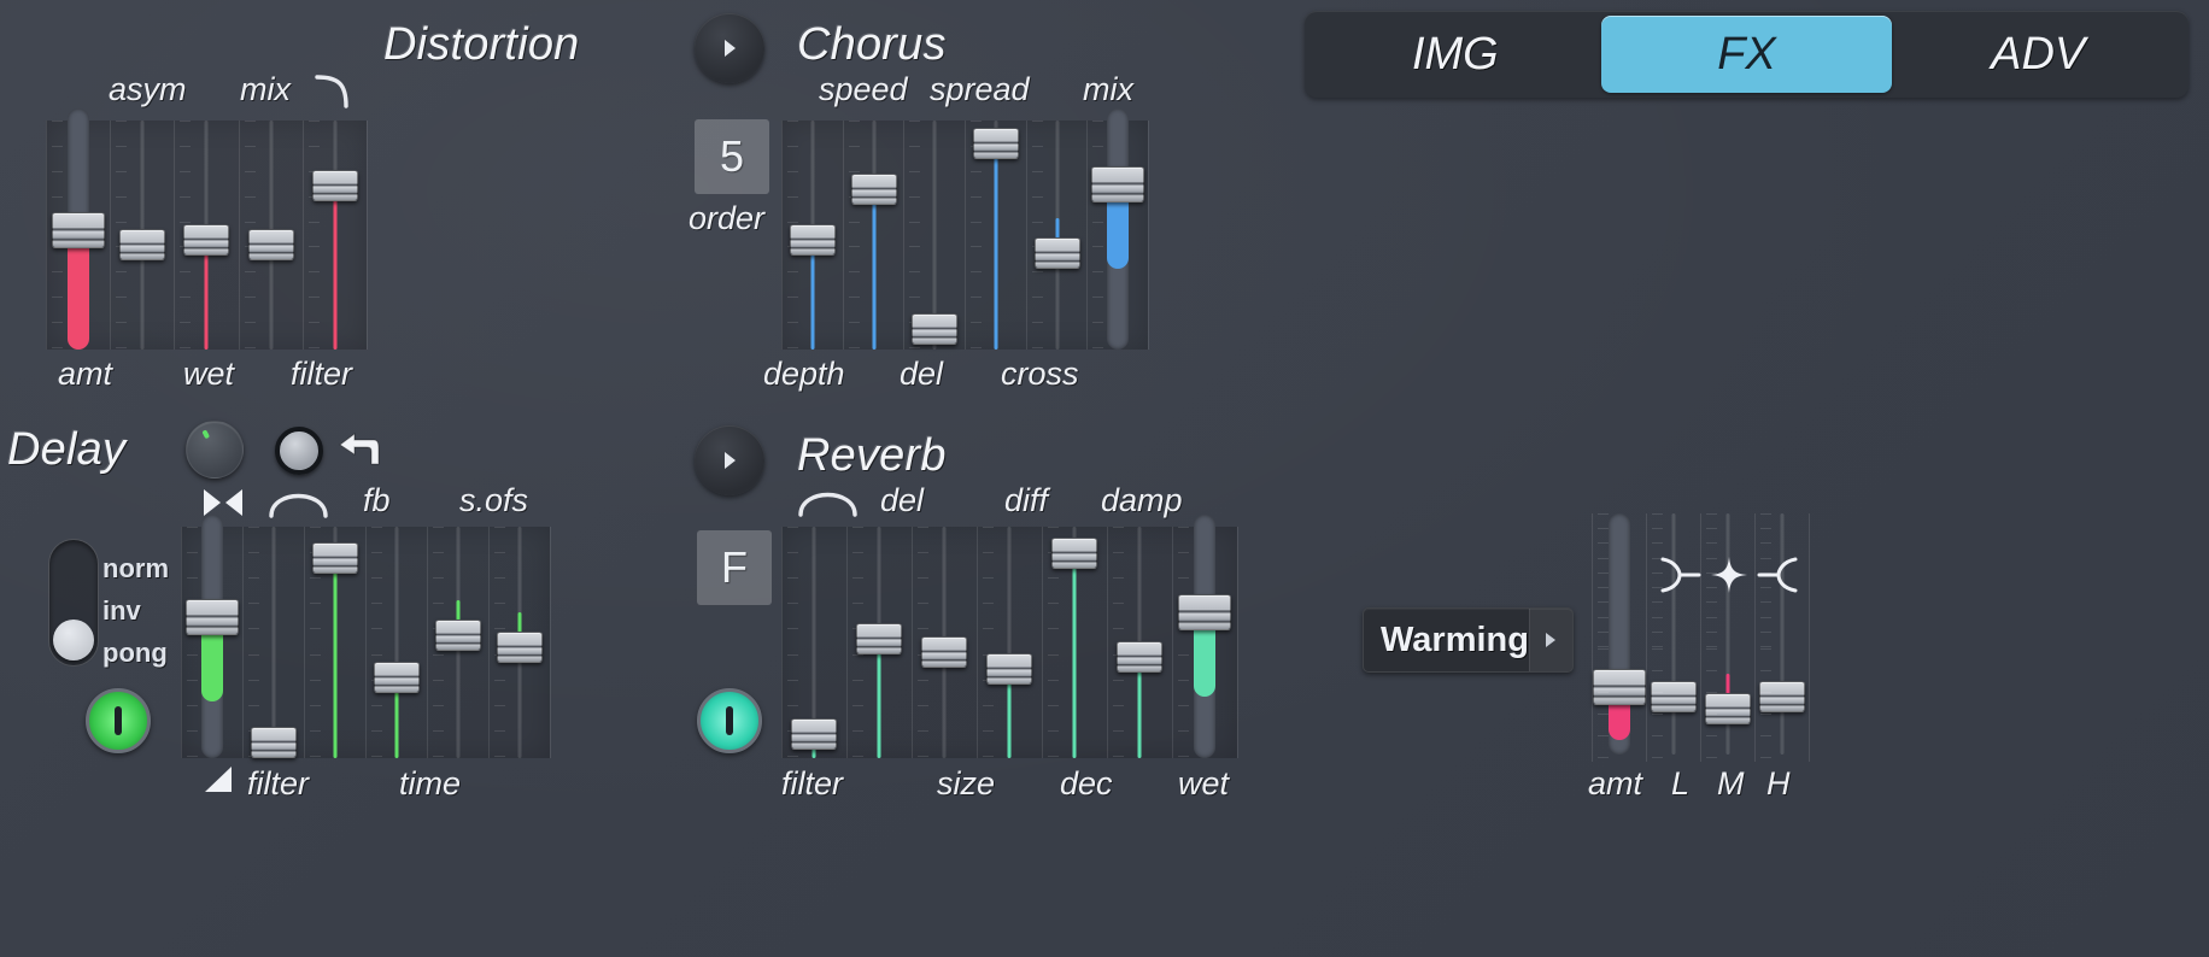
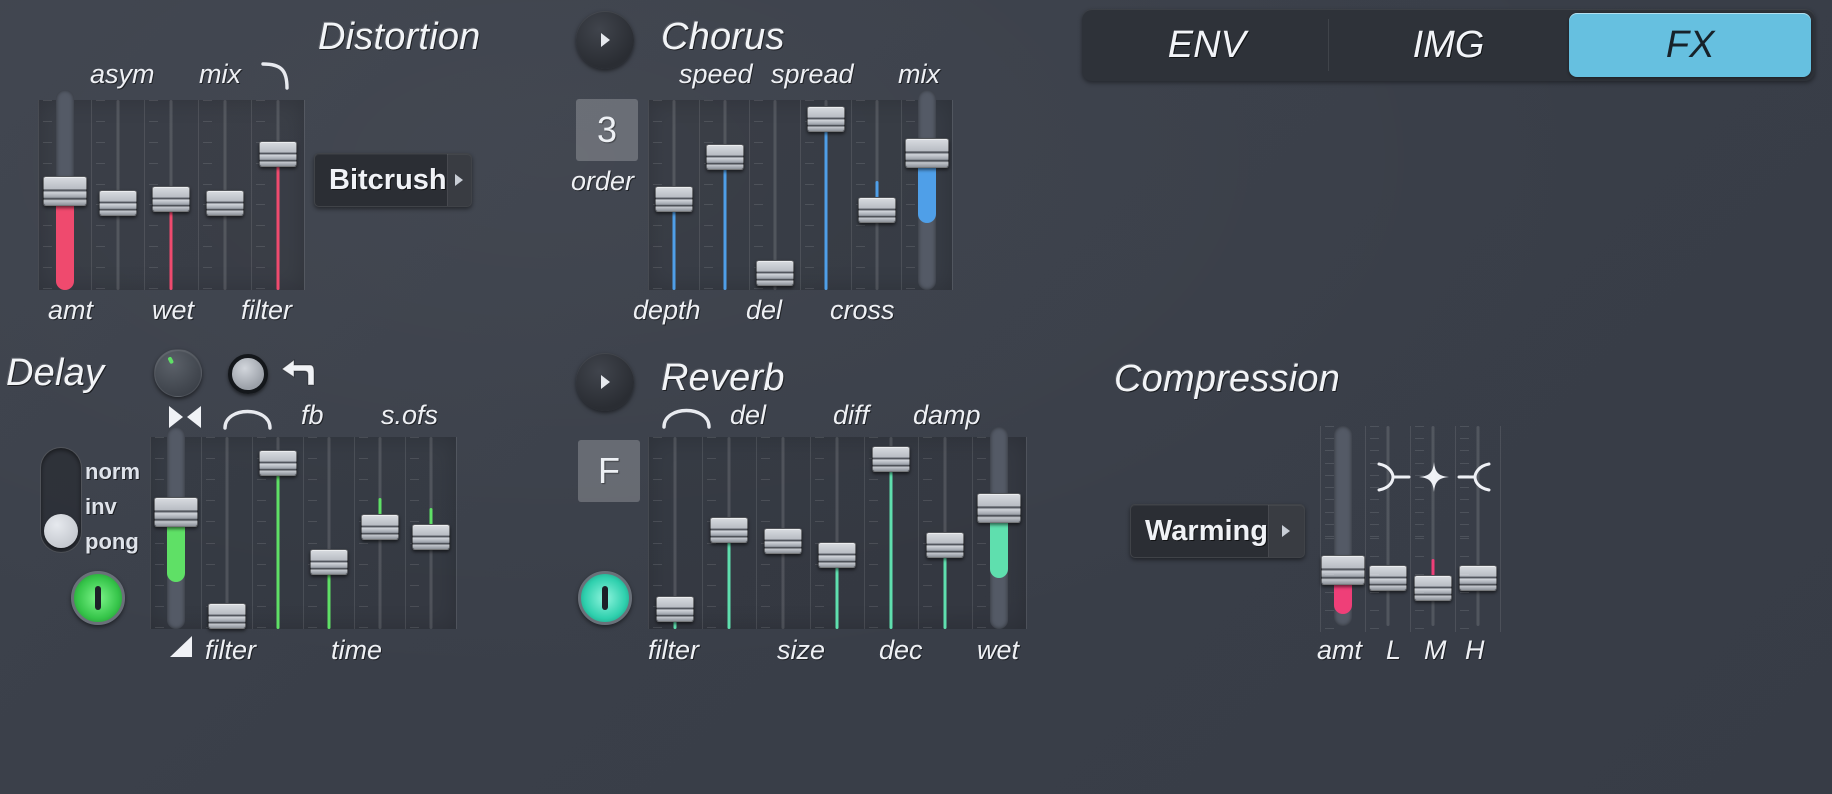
+ ENV
  IMG
  FX
- ADV
  Distortion
  asym
  mix
  amt
  wet
  filter
+ Bitcrush
  Chorus
- 5
+ 3
  order
  speed
  spread
  mix
  depth
  del
  cross
  Delay
  fb
  s.ofs
  norm
  inv
  pong
  filter
  time
  Reverb
  del
  diff
  damp
  F
  filter
  size
  dec
  wet
+ Compression
  Warming
  amt
  L
  M
  H
